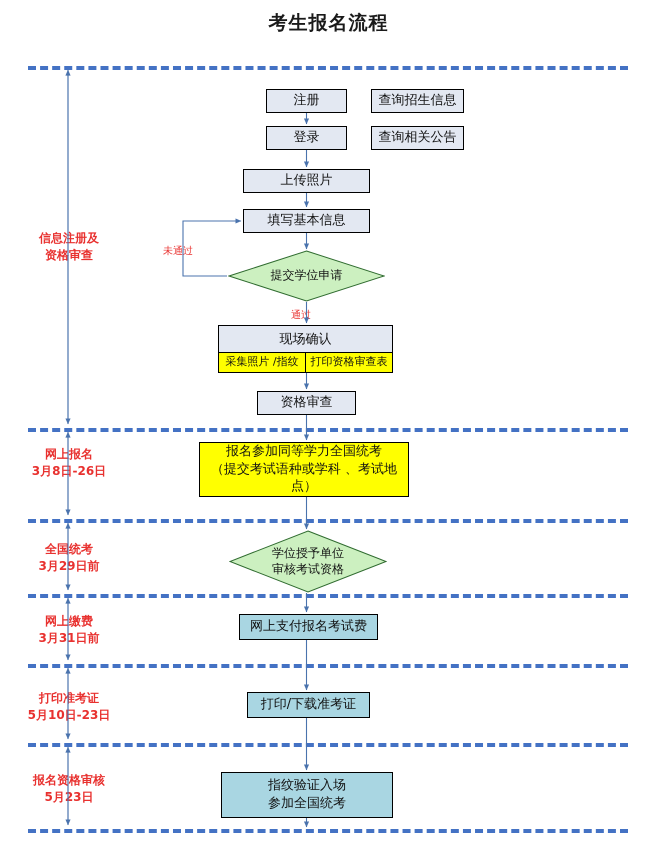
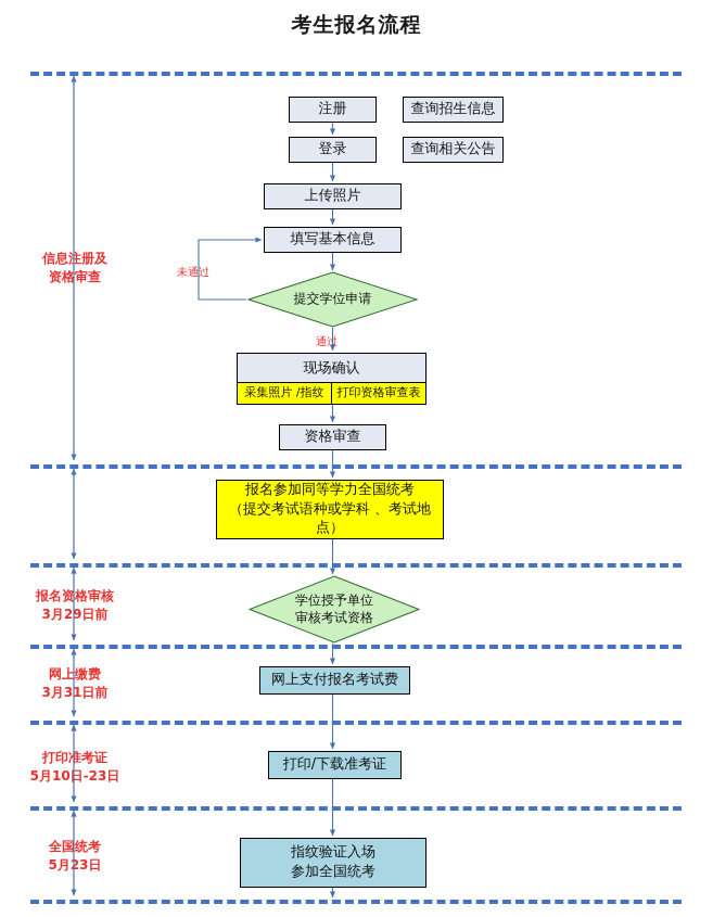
  考生报名流程
  信息注册及
  资格审查
- 网上报名
- 3月8日-26日
- 全国统考
+ 报名资格审核
  3月29日前
  网上缴费
  3月31日前
  打印准考证
  5月10日-23日
- 报名资格审核
+ 全国统考
  5月23日
  注册
  登录
  上传照片
  填写基本信息
  查询招生信息
  查询相关公告
  提交学位申请
  现场确认
  采集照片 /指纹
  打印资格审查表
  资格审查
  报名参加同等学力全国统考
  （提交考试语种或学科 、考试地点）
  学位授予单位
  审核考试资格
  网上支付报名考试费
  打印/下载准考证
  指纹验证入场
  参加全国统考
  未通过
